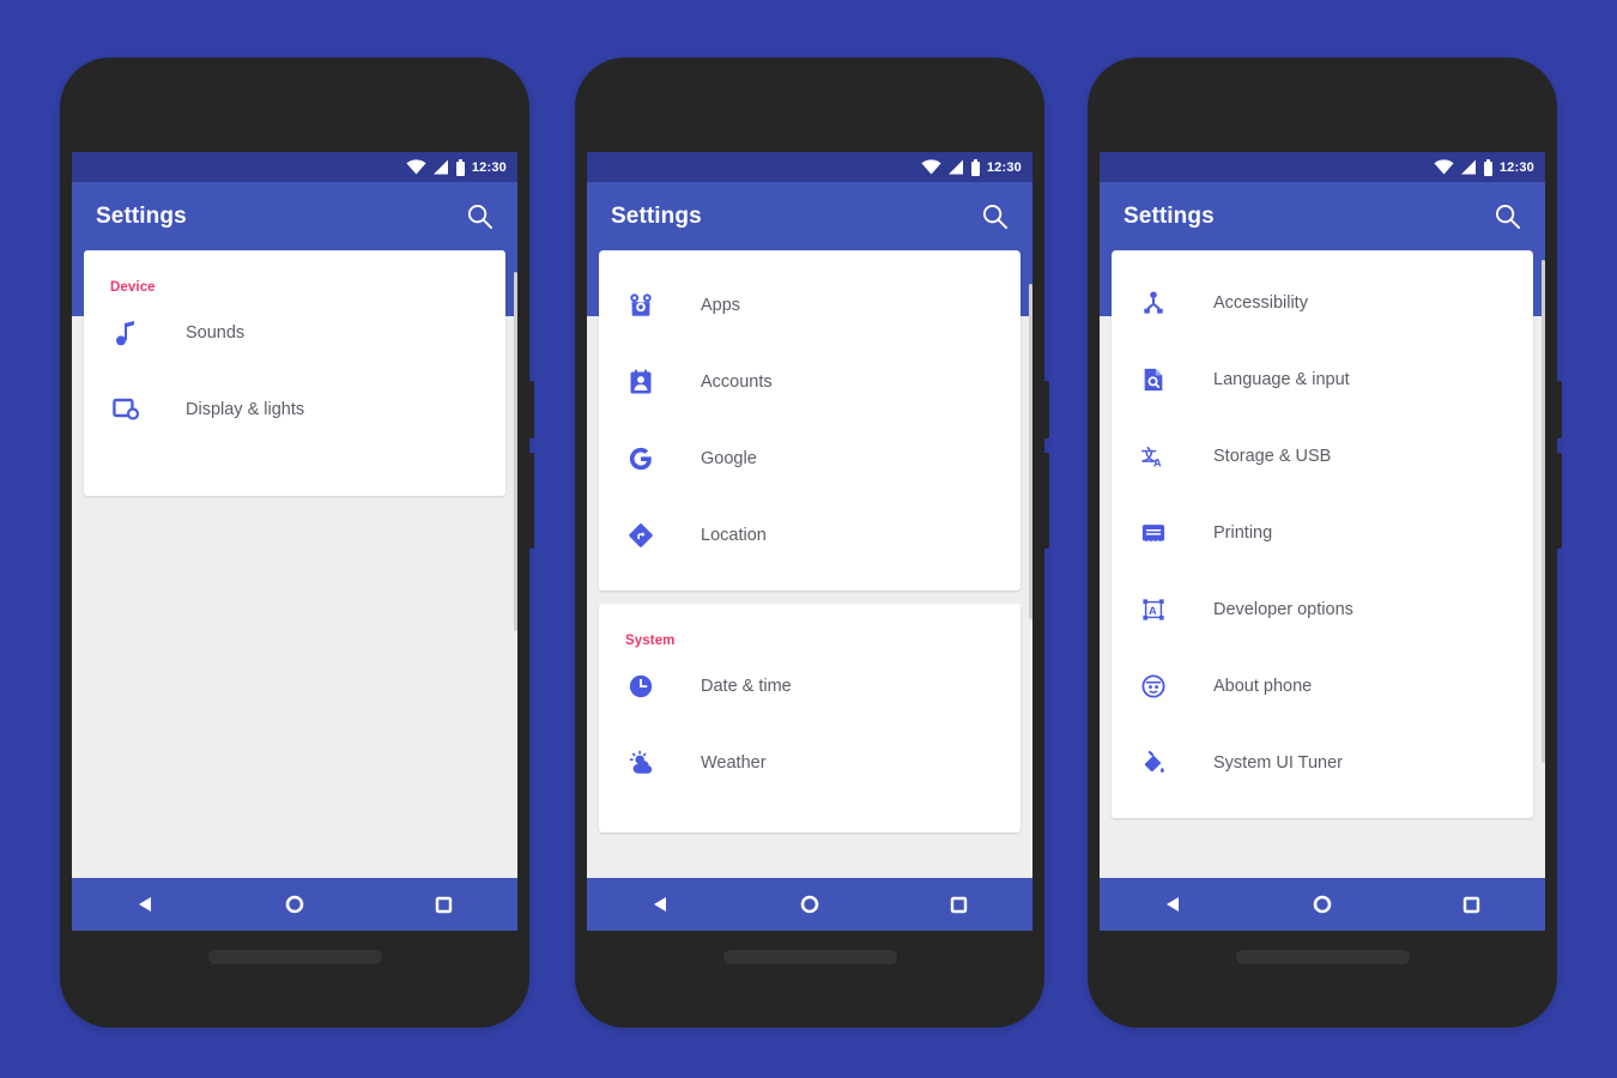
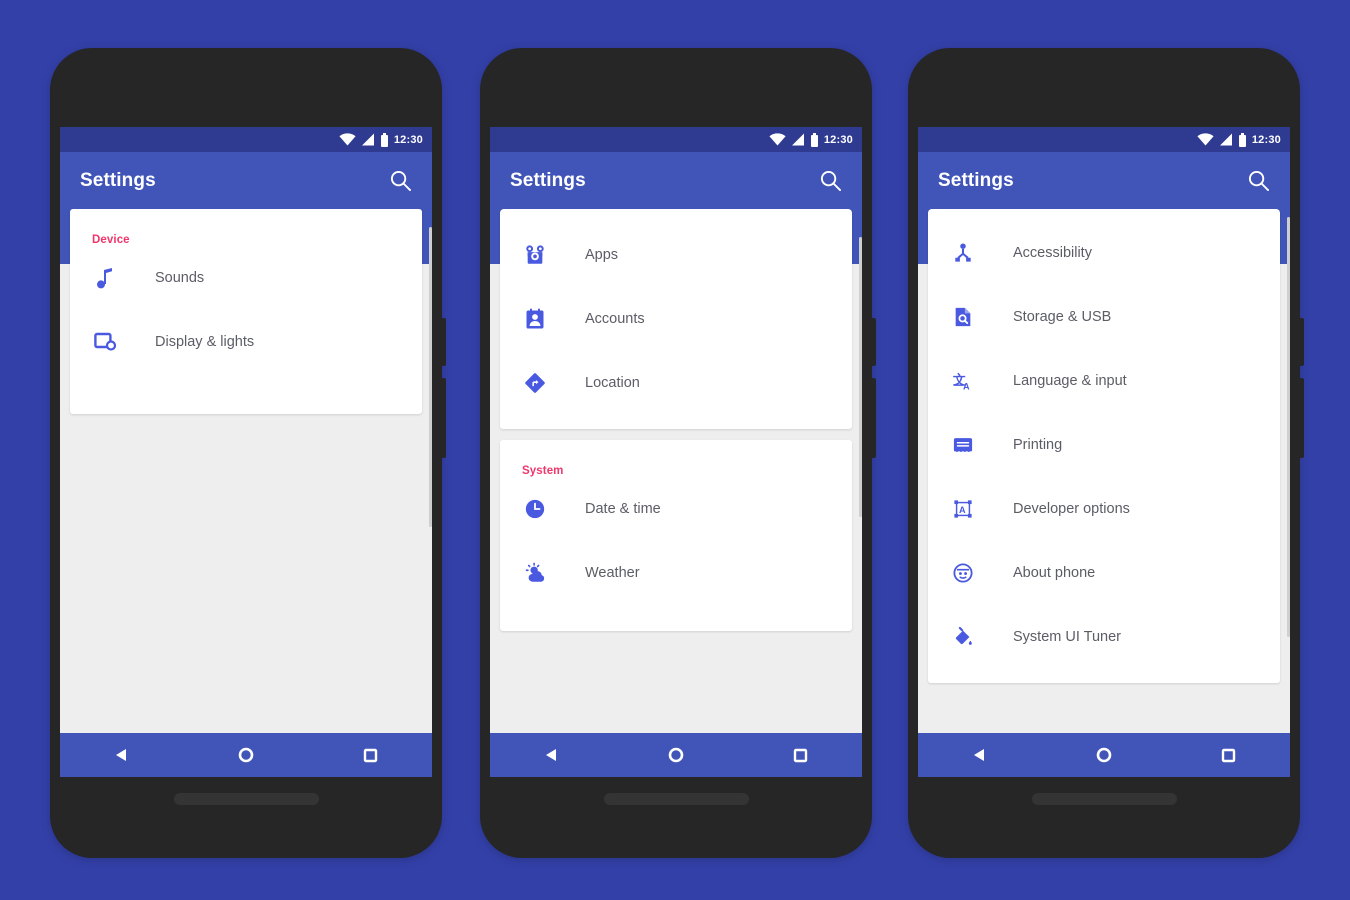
  12:30
  Settings
  Device
  Sounds
  Display & lights
  12:30
  Settings
  Apps
  Accounts
- Google
  Location
  System
  Date & time
  Weather
  12:30
  Settings
  Accessibility
- Language & input
+ Storage & USB
  文
  A
- Storage & USB
+ Language & input
  Printing
  A
  Developer options
  About phone
  System UI Tuner
